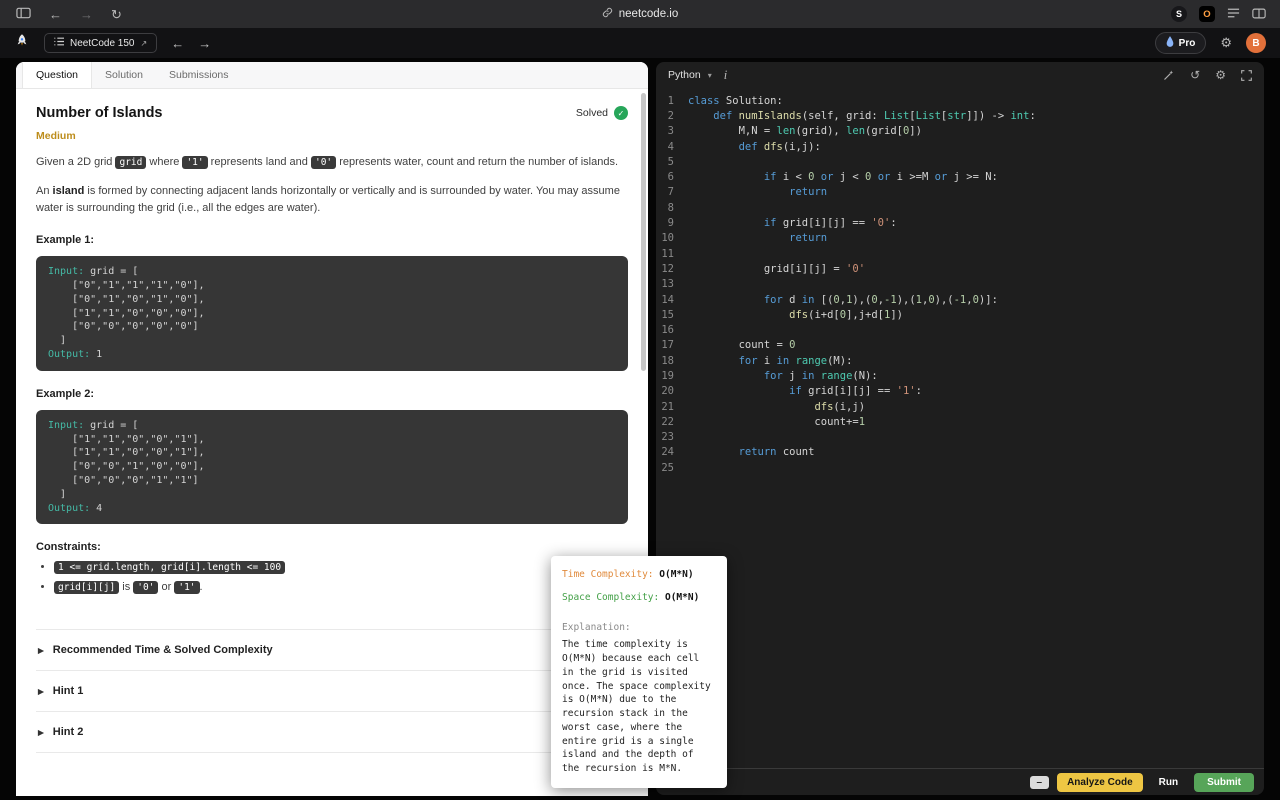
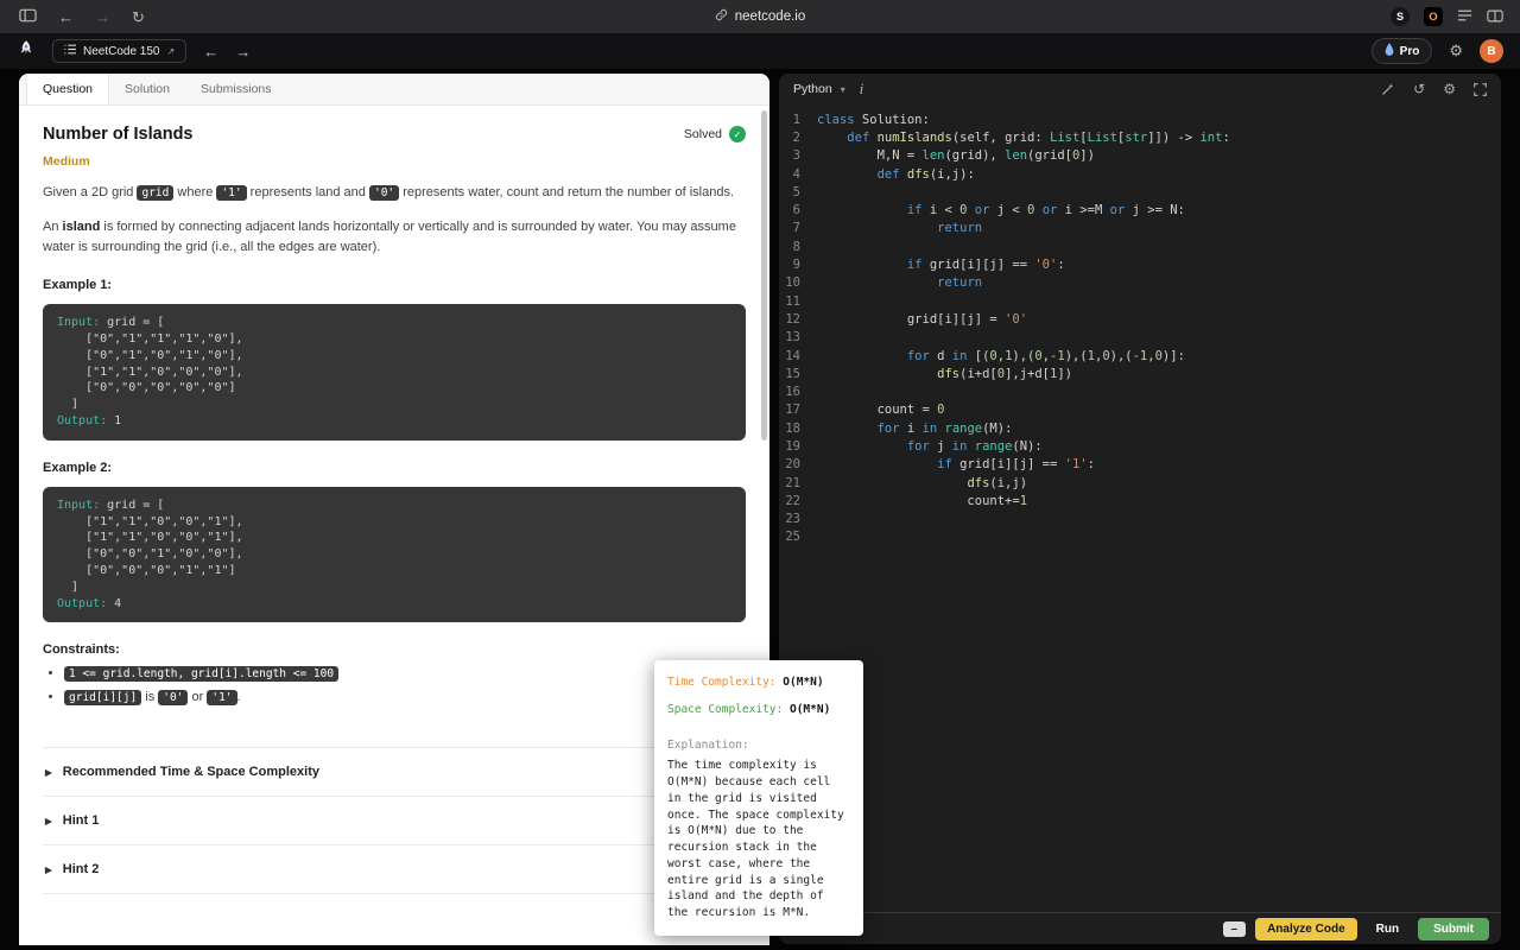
  ←
  →
  ↻
  neetcode.io
  S
  O
  NeetCode 150
  ↗
  ←
  →
  Pro
  ⚙
  B
  Question
  Solution
  Submissions
  Number of Islands
  Solved
  ✓
  Medium
  Given a 2D grid grid where '1' represents land and '0' represents water, count and return the number of islands.
  An island is formed by connecting adjacent lands horizontally or vertically and is surrounded by water. You may assume water is surrounding the grid (i.e., all the edges are water).
  Example 1:
  Input: grid = [
  ["0","1","1","1","0"],
  ["0","1","0","1","0"],
  ["1","1","0","0","0"],
  ["0","0","0","0","0"]
  ]
  Output: 1
  Example 2:
  Input: grid = [
  ["1","1","0","0","1"],
  ["1","1","0","0","1"],
  ["0","0","1","0","0"],
  ["0","0","0","1","1"]
  ]
  Output: 4
  Constraints:
  1 <= grid.length, grid[i].length <= 100
  grid[i][j] is '0' or '1' .
  ▶
- Recommended Time & Solved Complexity
+ Recommended Time & Space Complexity
  ▶
  Hint 1
  ▶
  Hint 2
  Python
  ▾
  i
  ↺
  ⚙
  1
  class Solution:
  2
  def numIslands(self, grid: List[List[str]]) -> int:
  3
  M,N = len(grid), len(grid[0])
  4
  def dfs(i,j):
  5
  6
  if i < 0 or j < 0 or i >=M or j >= N:
  7
  return
  8
  9
  if grid[i][j] == '0':
  10
  return
  11
  12
  grid[i][j] = '0'
  13
  14
  for d in [(0,1),(0,-1),(1,0),(-1,0)]:
  15
  dfs(i+d[0],j+d[1])
  16
  17
  count = 0
  18
  for i in range(M):
  19
  for j in range(N):
  20
  if grid[i][j] == '1':
  21
  dfs(i,j)
  22
  count+=1
  23
- 24
- return count
  25
  –
  Analyze Code
  Run
  Submit
  Time Complexity: O(M*N)
  Space Complexity: O(M*N)
  Explanation:
  The time complexity is O(M*N) because each cell in the grid is visited once. The space complexity is O(M*N) due to the recursion stack in the worst case, where the entire grid is a single island and the depth of the recursion is M*N.
